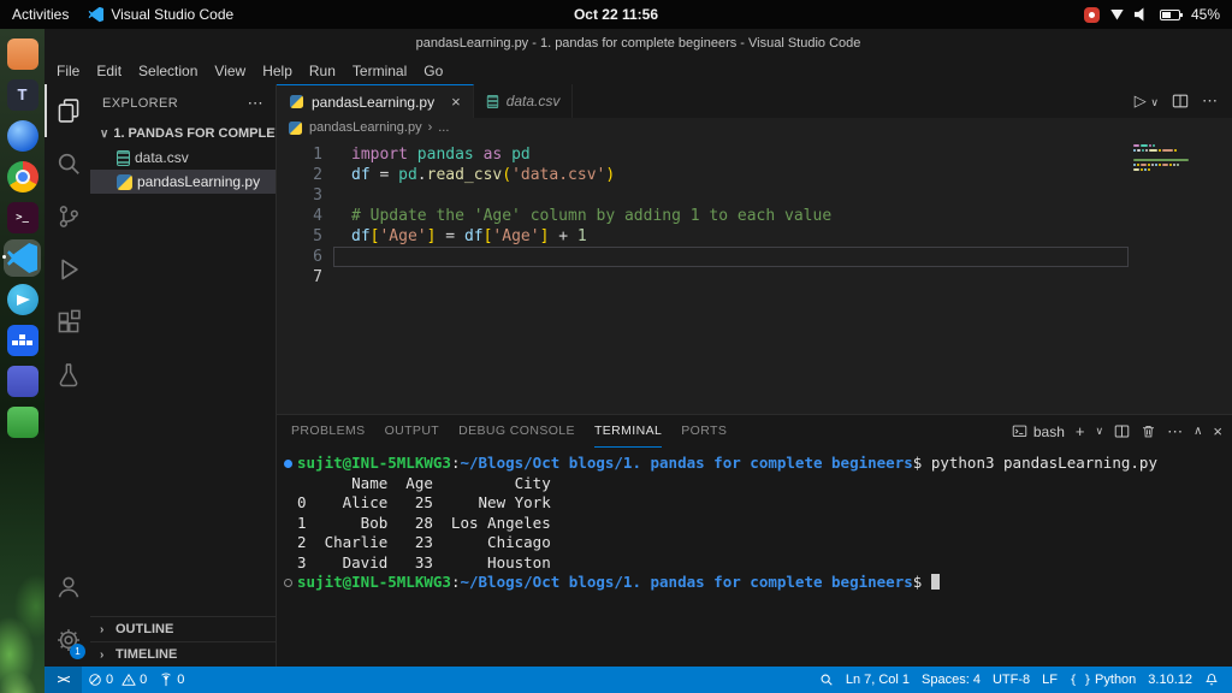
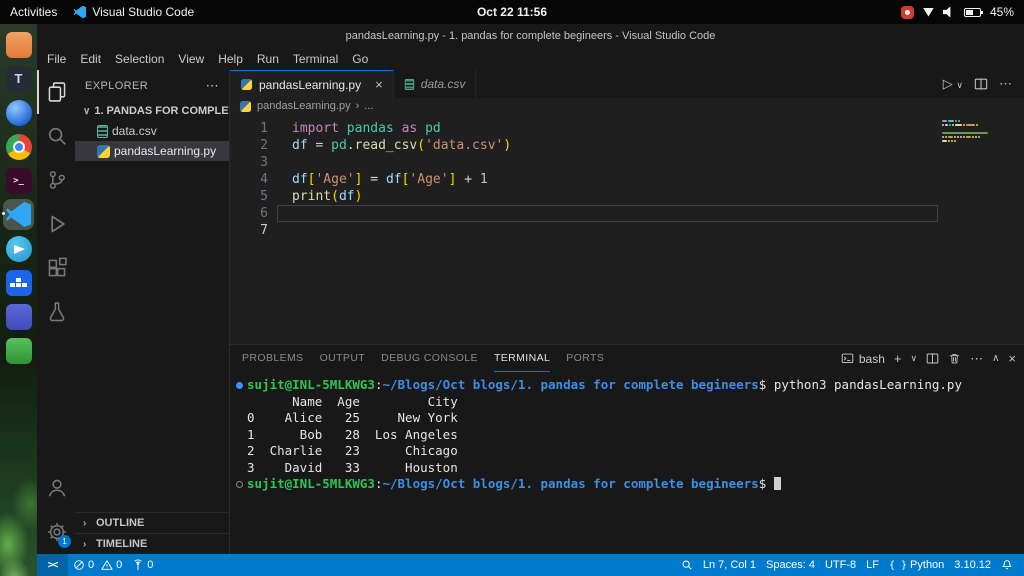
  Activities
  Visual Studio Code
  Oct 22 11:56
  45%
  T
  >_
  pandasLearning.py - 1. pandas for complete begineers - Visual Studio Code
  File
  Edit
  Selection
  View
  Help
  Run
  Terminal
  Go
  1
  EXPLORER
  ⋯
  ∨
  1. PANDAS FOR COMPLE
  data.csv
  pandasLearning.py
  ›
  OUTLINE
  ›
  TIMELINE
  pandasLearning.py
  ×
  data.csv
  ▷ ∨
  ⋯
  pandasLearning.py
  ›
  ...
  1
  2
  3
  4
  5
  6
  7
  import pandas as pd
  df = pd.read_csv('data.csv')
- # Update the 'Age' column by adding 1 to each value
  df['Age'] = df['Age'] + 1
+ print(df)
  PROBLEMS
  OUTPUT
  DEBUG CONSOLE
  TERMINAL
  PORTS
  bash
  +
  ∨
  ⋯
  ∧
  ×
  sujit@INL-5MLKWG3:~/Blogs/Oct blogs/1. pandas for complete begineers$ python3 pandasLearning.py
  Name Age City
  0 Alice 25 New York
  1 Bob 28 Los Angeles
  2 Charlie 23 Chicago
  3 David 33 Houston
  sujit@INL-5MLKWG3:~/Blogs/Oct blogs/1. pandas for complete begineers$
  ><
  0
  0
  0
  Ln 7, Col 1
  Spaces: 4
  UTF-8
  LF
  { }
  Python
  3.10.12
